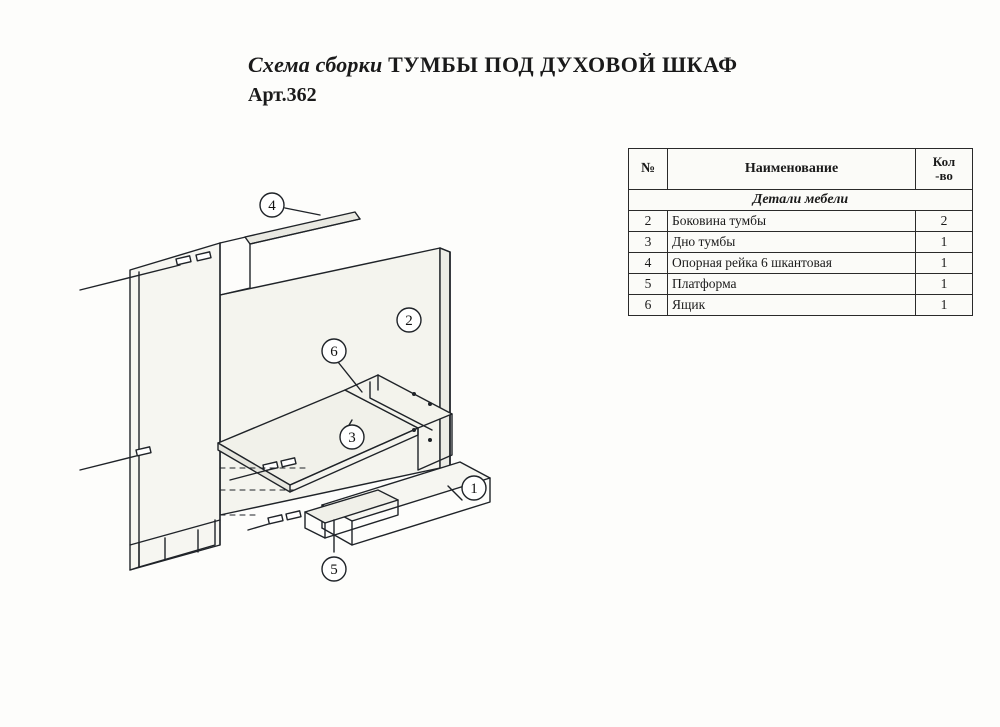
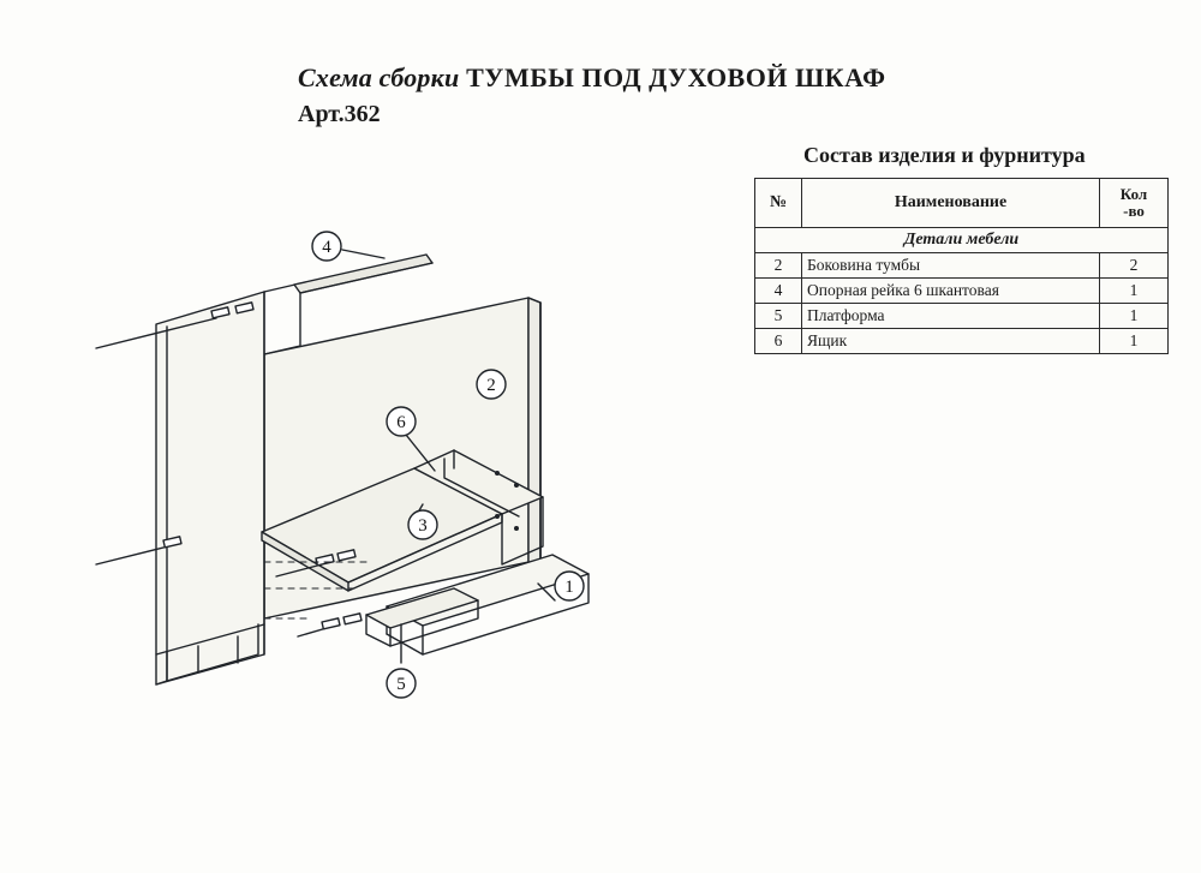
  Схема сборки ТУМБЫ ПОД ДУХОВОЙ ШКАФ
  Арт.362
+ Состав изделия и фурнитура
  №	Наименование	Кол -во
  Детали мебели
  2	Боковина тумбы	2
- 3	Дно тумбы	1
  4	Опорная рейка 6 шкантовая	1
  5	Платформа	1
  6	Ящик	1
  4
  2
  6
  3
  1
  5
